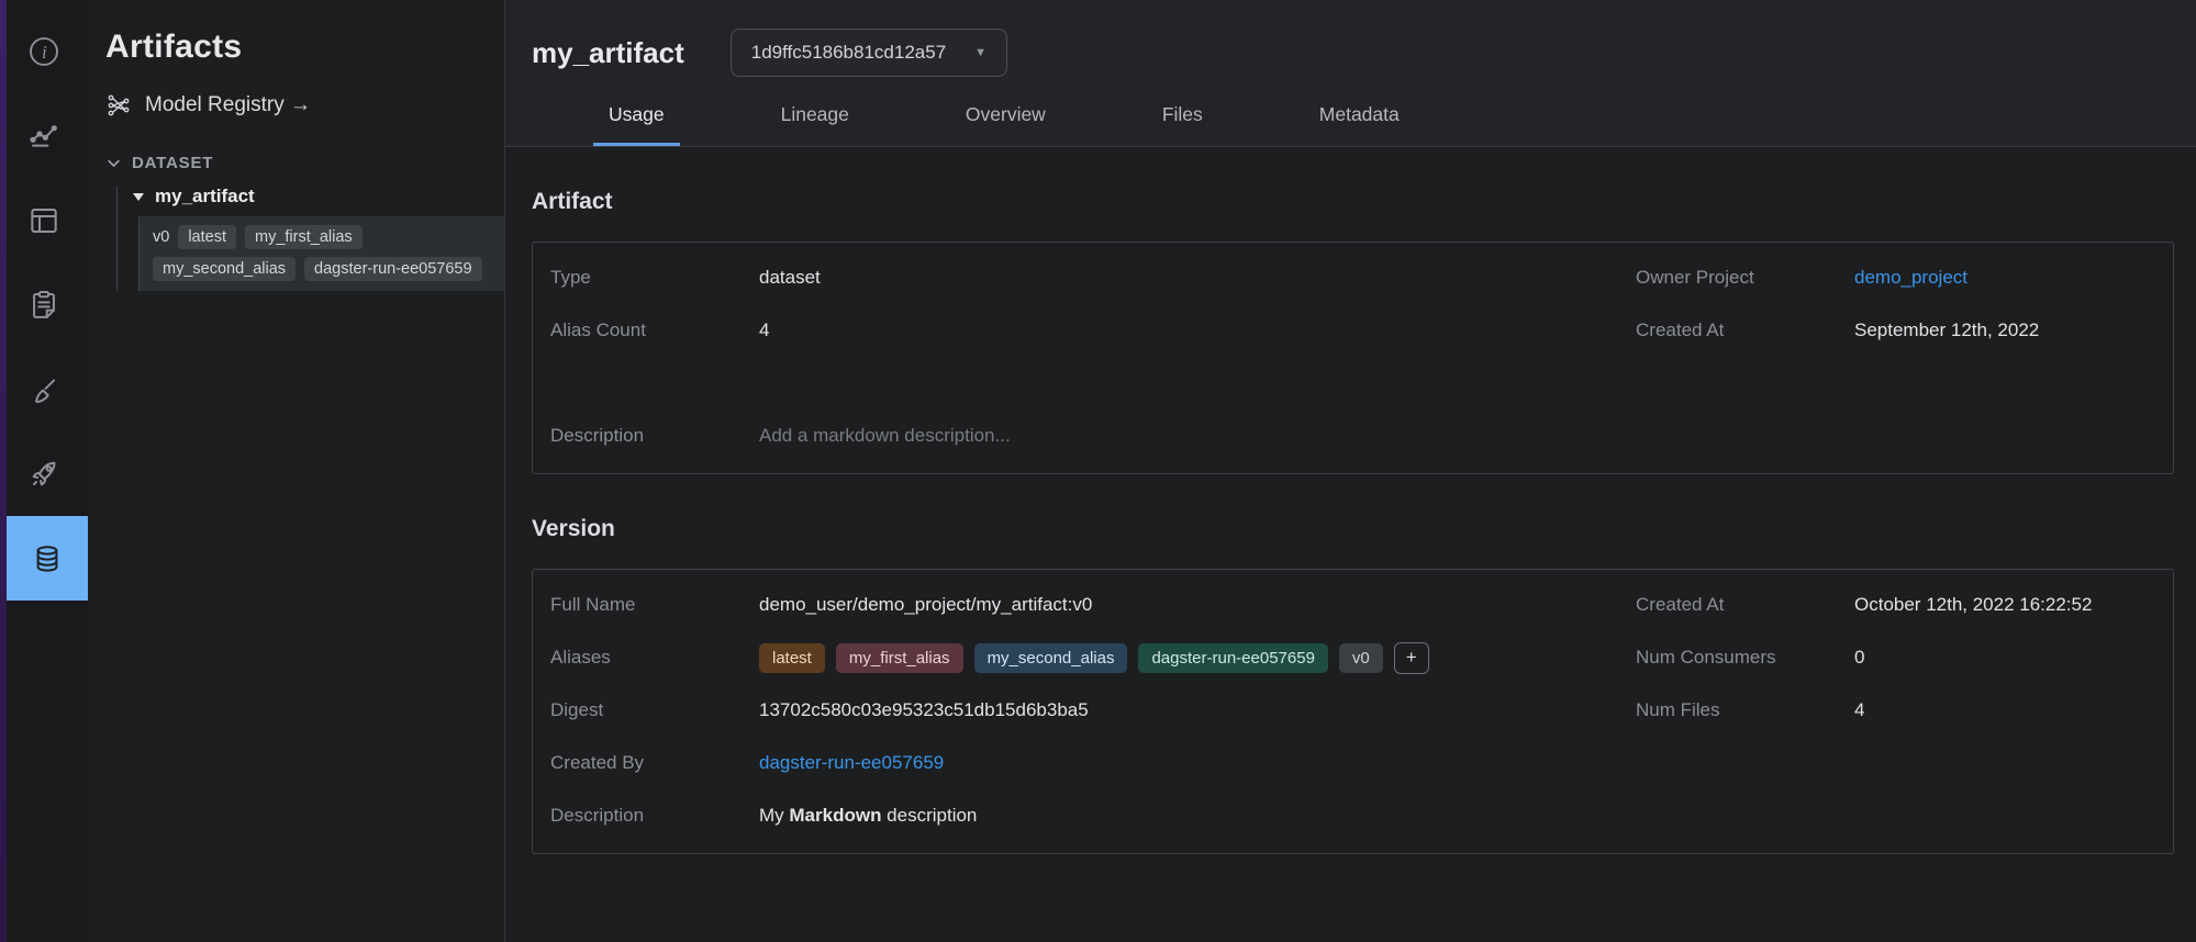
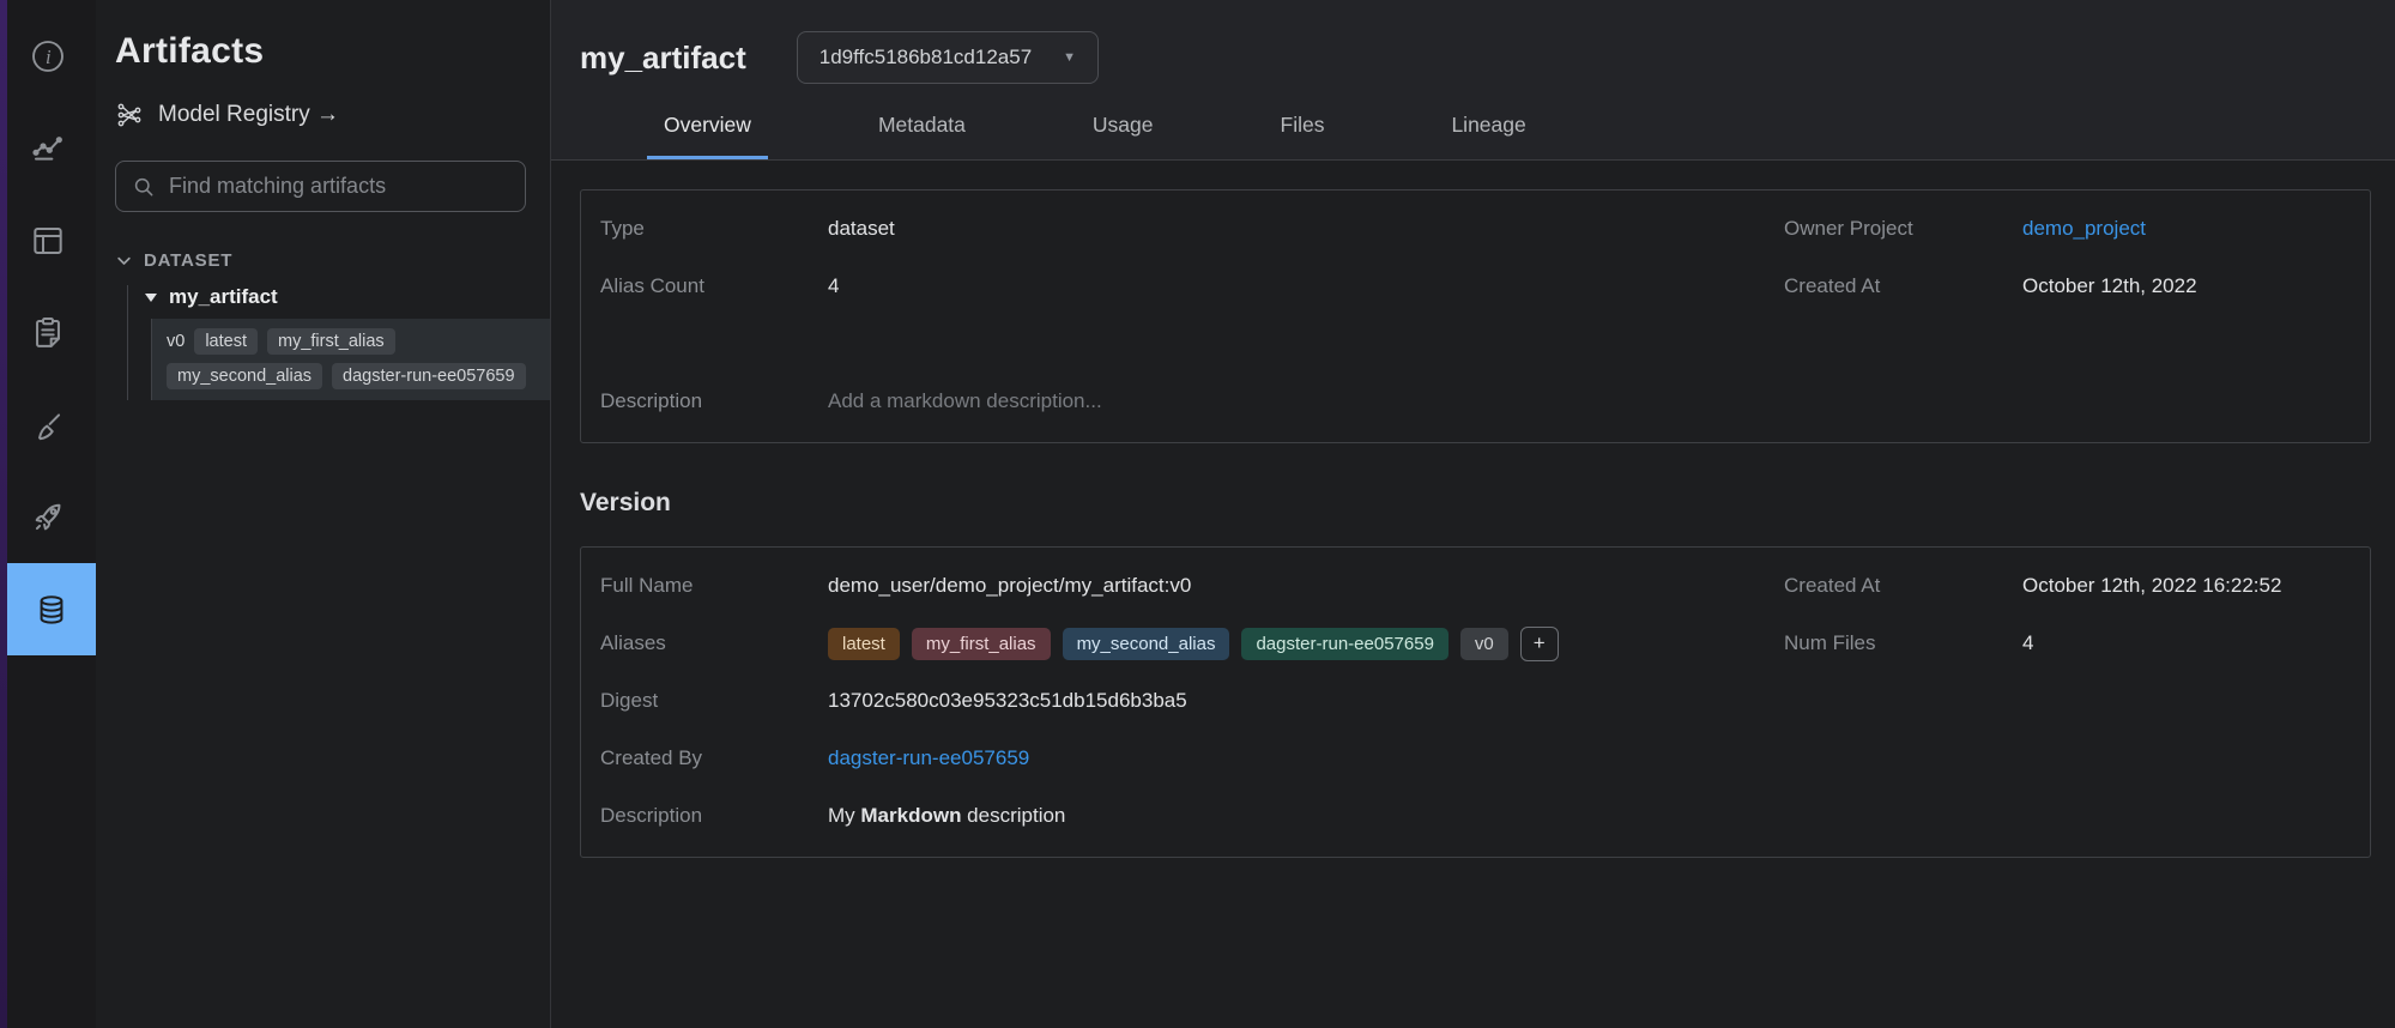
  i
  Artifacts
  Model Registry →
+ Find matching artifacts
  DATASET
  my_artifact
  v0
  latest
  my_first_alias
  my_second_alias
  dagster-run-ee057659
  my_artifact
  1d9ffc5186b81cd12a57
  ▼
- Usage
+ Overview
- Lineage
+ Metadata
- Overview
+ Usage
  Files
- Metadata
+ Lineage
- Artifact
  Type
  dataset
  Alias Count
  4
  Description
  Add a markdown description...
  Owner Project
  demo_project
  Created At
- September 12th, 2022
+ October 12th, 2022
  Version
  Full Name
  demo_user/demo_project/my_artifact:v0
  Aliases
  latest
  my_first_alias
  my_second_alias
  dagster-run-ee057659
  v0
  +
  Digest
  13702c580c03e95323c51db15d6b3ba5
  Created By
  dagster-run-ee057659
  Description
  My Markdown description
  Created At
  October 12th, 2022 16:22:52
- Num Consumers
- 0
  Num Files
  4
